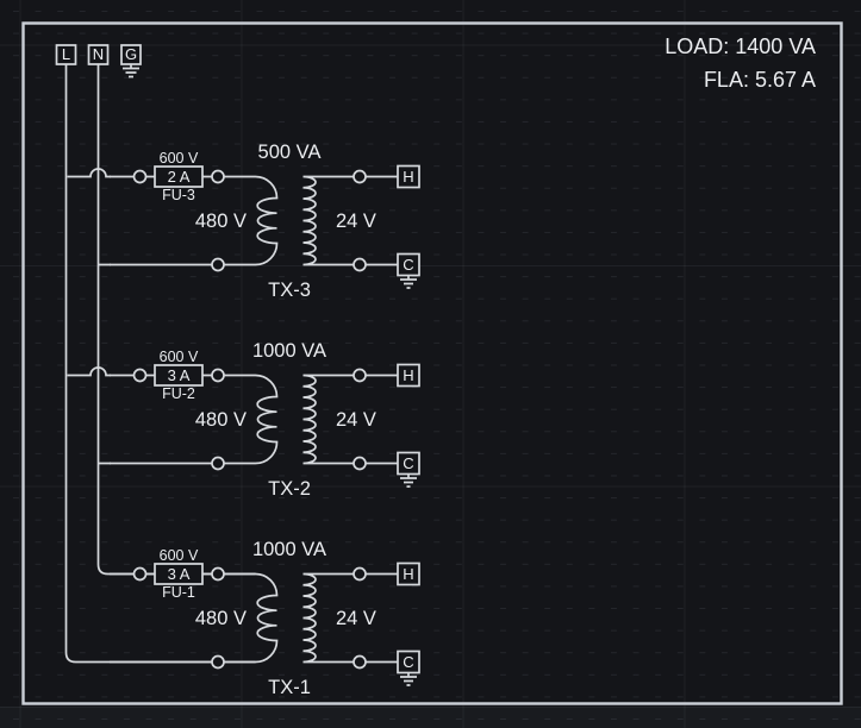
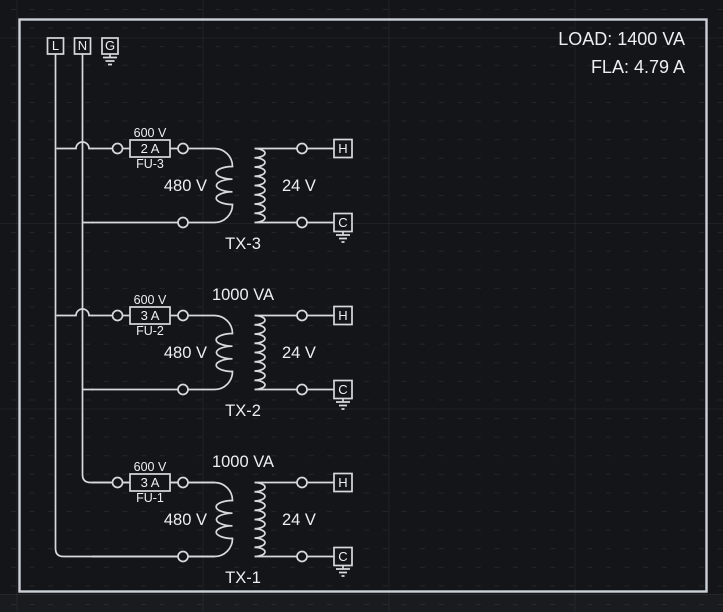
  LOAD: 1400 VA
- FLA: 5.67 A
+ FLA: 4.79 A
  L
  N
  G
- 500 VA
  600 V
  2 A
  FU-3
  480 V
  24 V
  H
  C
  TX-3
  1000 VA
  600 V
  3 A
  FU-2
  480 V
  24 V
  H
  C
  TX-2
  1000 VA
  600 V
  3 A
  FU-1
  480 V
  24 V
  H
  C
  TX-1
